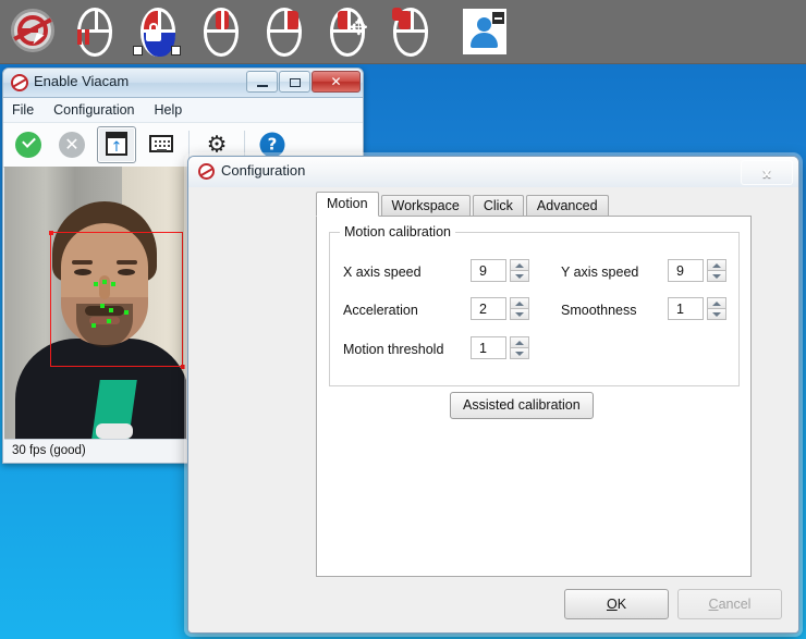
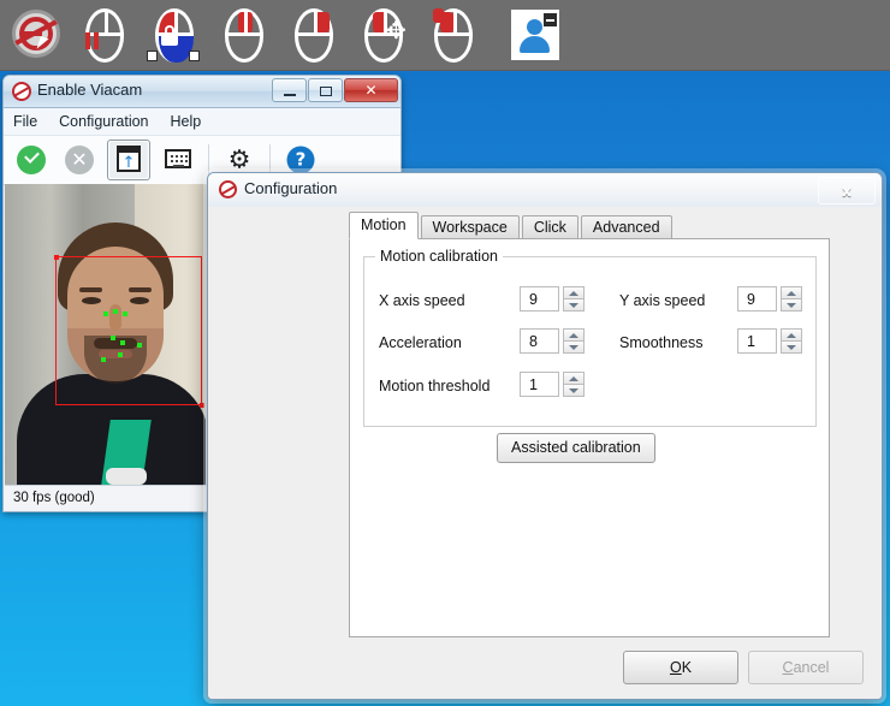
  ✥
  Enable Viacam
  ✕
  File
  Configuration
  Help
  ✕
  ↑
  ⚙
  ?
  30 fps (good)
  Configuration
  x
  Motion
  Workspace
  Click
  Advanced
  Motion calibration
  X axis speed
  9
  Y axis speed
  9
  Acceleration
- 2
+ 8
  Smoothness
  1
  Motion threshold
  1
  Assisted calibration
  OK
  Cancel
